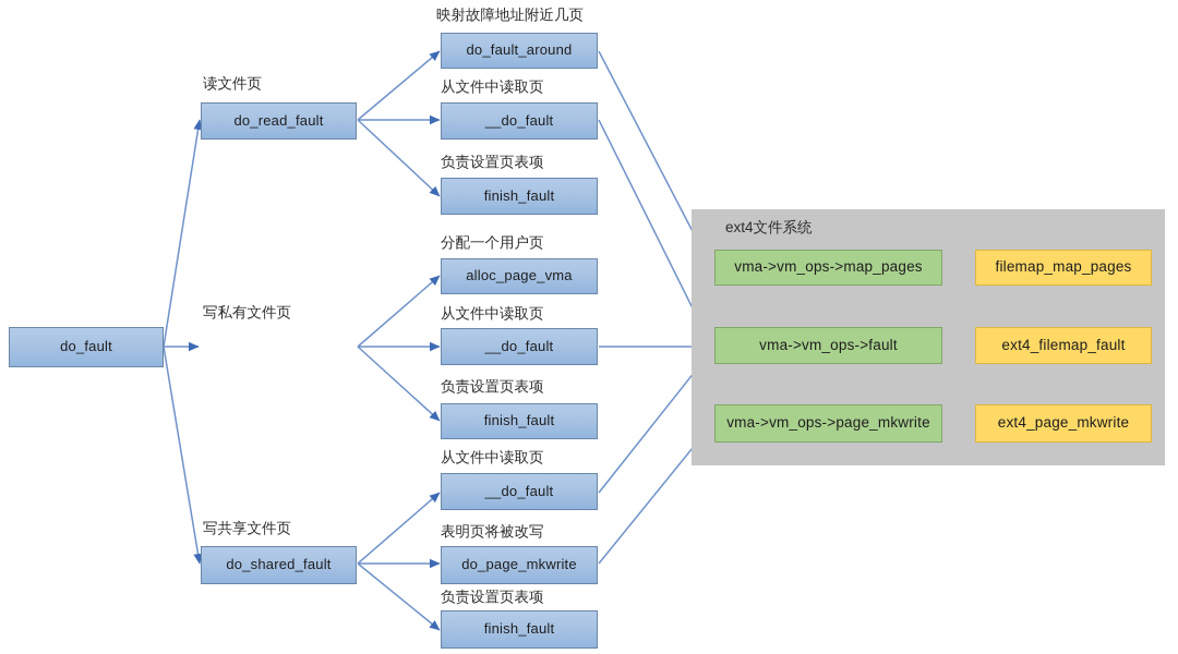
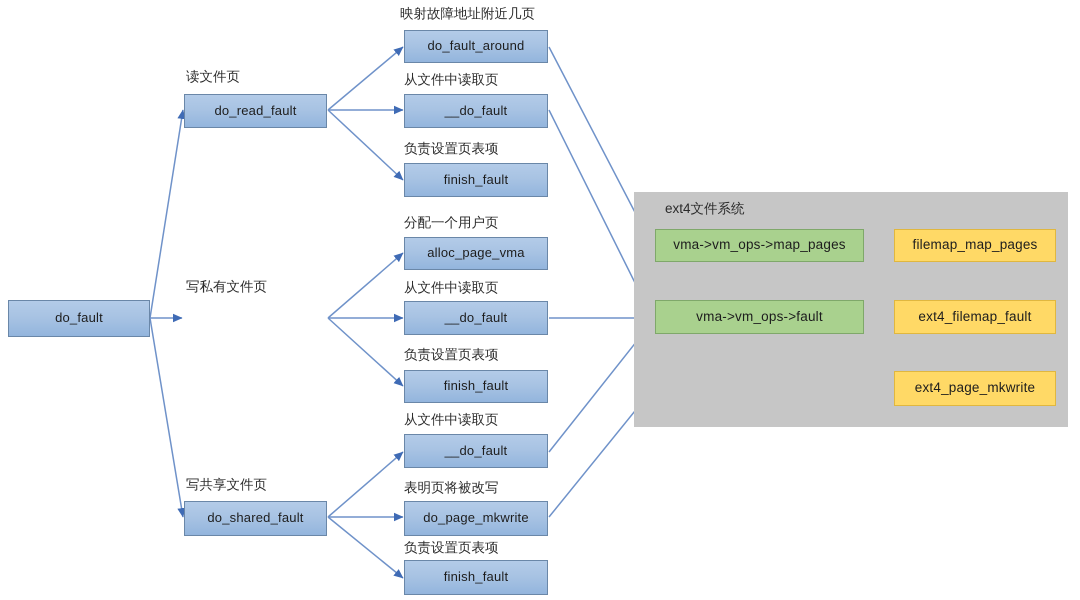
  do_fault
  读文件页
  do_read_fault
  写私有文件页
  写共享文件页
  do_shared_fault
  映射故障地址附近几页
  do_fault_around
  从文件中读取页
  __do_fault
  负责设置页表项
  finish_fault
  分配一个用户页
  alloc_page_vma
  从文件中读取页
  __do_fault
  负责设置页表项
  finish_fault
  从文件中读取页
  __do_fault
  表明页将被改写
  do_page_mkwrite
  负责设置页表项
  finish_fault
  ext4文件系统
  vma->vm_ops->map_pages
  filemap_map_pages
  vma->vm_ops->fault
  ext4_filemap_fault
- vma->vm_ops->page_mkwrite
  ext4_page_mkwrite
